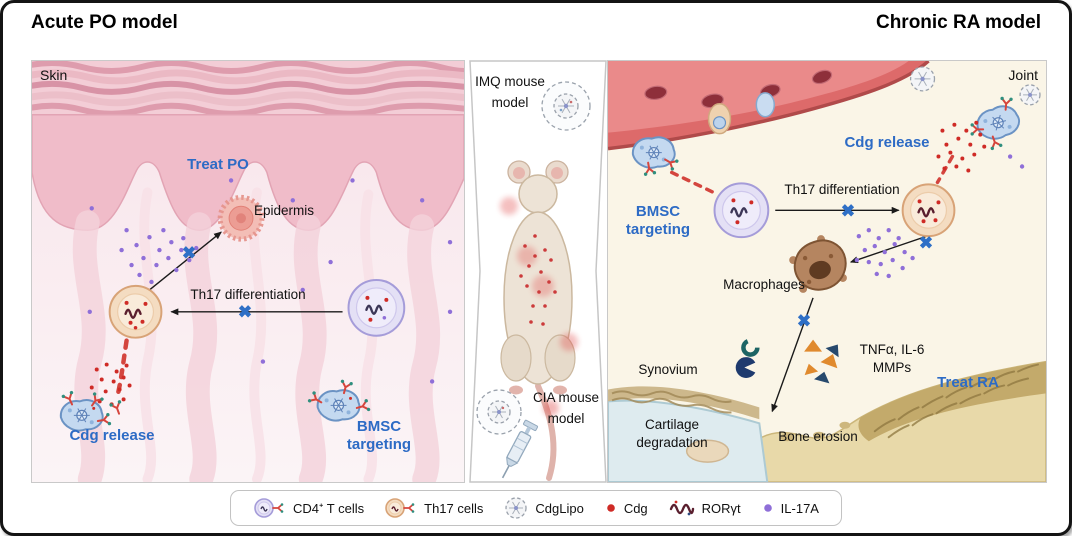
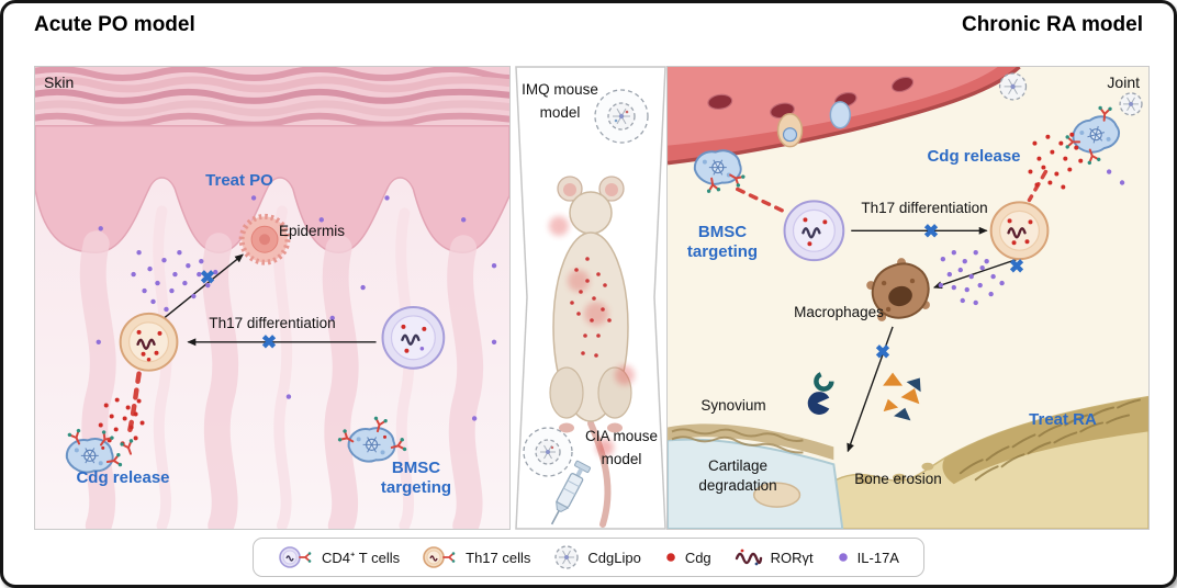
  Acute PO model
  Chronic RA model
  Skin
  Treat PO
  Epidermis
  Th17 differentiation
  Cdg release
  BMSC targeting
  ✖
  ✖
  IMQ mouse model
  CIA mouse model
  Joint
  BMSC targeting
  Th17 differentiation
  Cdg release
  Macrophages
- TNFα, IL-6
- MMPs
  Synovium
  Treat RA
  Cartilage degradation
  Bone erosion
  ✖
  ✖
  ✖
  CD4⁺ T cells
  Th17 cells
  CdgLipo
  Cdg
  RORγt
  IL-17A
